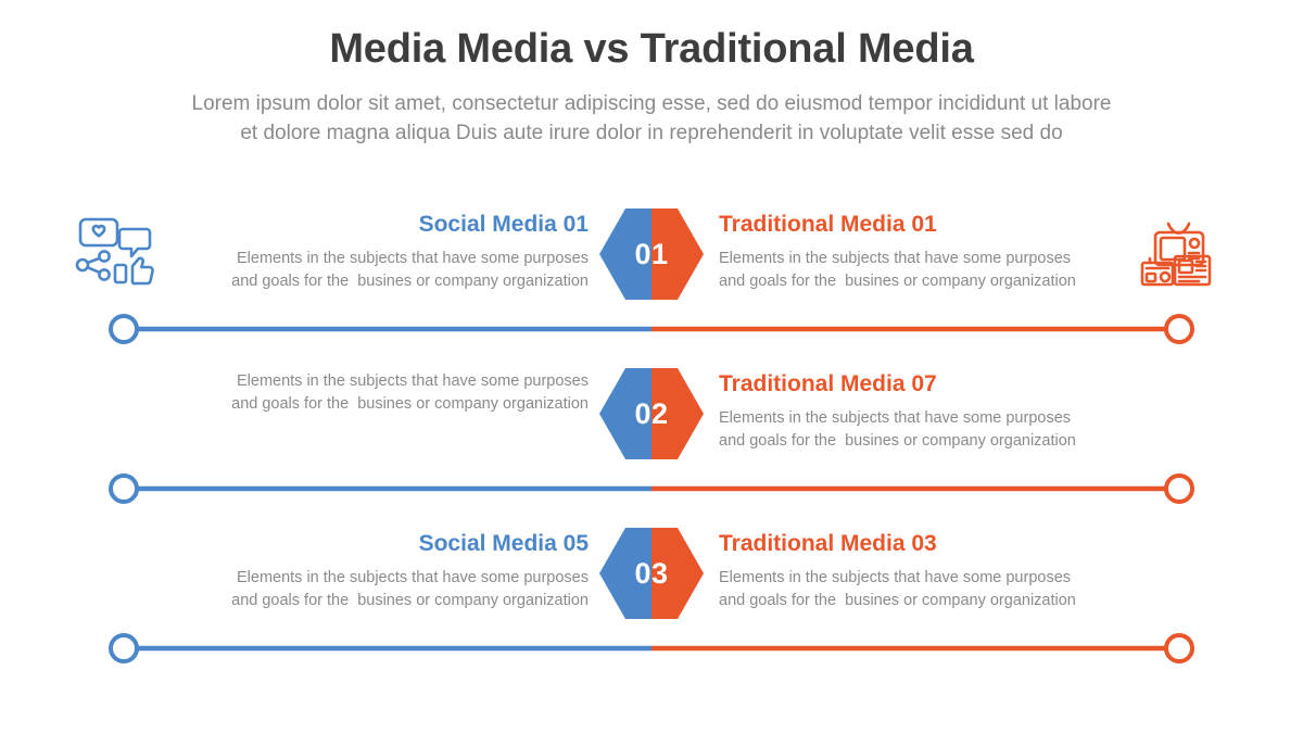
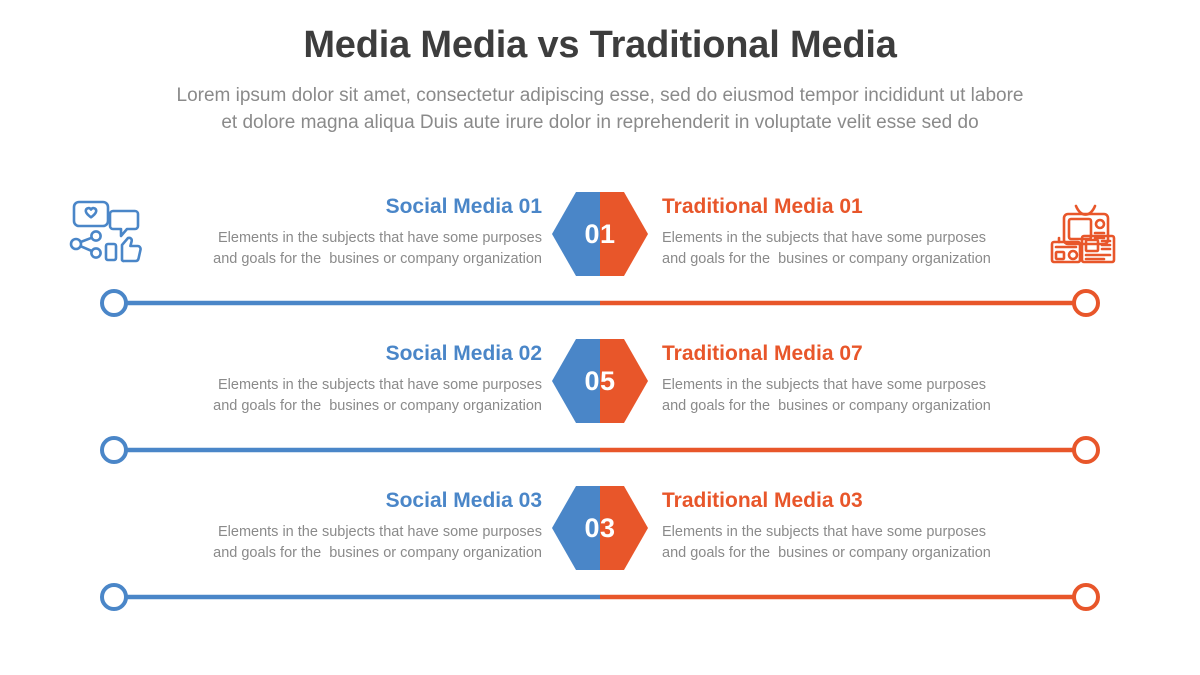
  Media Media vs Traditional Media
  Lorem ipsum dolor sit amet, consectetur adipiscing esse, sed do eiusmod tempor incididunt ut labore
  et dolore magna aliqua Duis aute irure dolor in reprehenderit in voluptate velit esse sed do
  Social Media 01
  Elements in the subjects that have some purposes
  and goals for the busines or company organization
  01
  Traditional Media 01
  Elements in the subjects that have some purposes
  and goals for the busines or company organization
+ Social Media 02
  Elements in the subjects that have some purposes
  and goals for the busines or company organization
- 02
+ 05
  Traditional Media 07
  Elements in the subjects that have some purposes
  and goals for the busines or company organization
- Social Media 05
+ Social Media 03
  Elements in the subjects that have some purposes
  and goals for the busines or company organization
  03
  Traditional Media 03
  Elements in the subjects that have some purposes
  and goals for the busines or company organization
